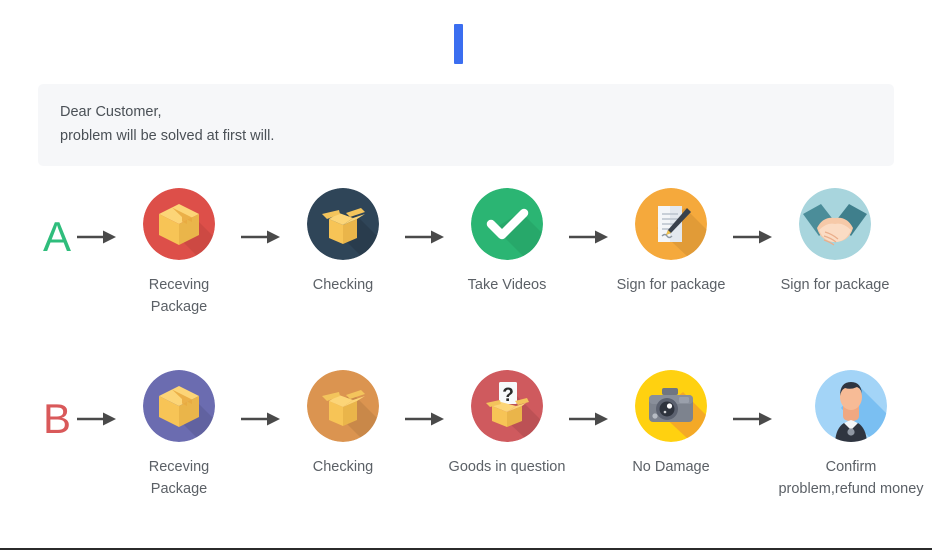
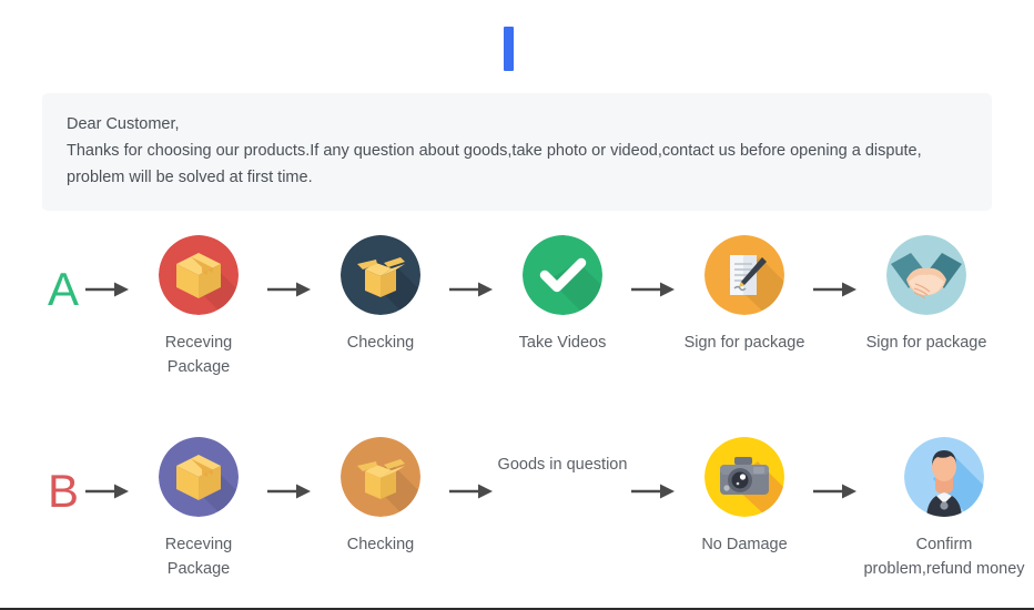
  Dear Customer,
+ Thanks for choosing our products.If any question about goods,take photo or videod,contact us before opening a dispute,
- problem will be solved at first will.
+ problem will be solved at first time.
  A
  Receving Package
  Checking
  Take Videos
  Sign for package
  Sign for package
  B
  Receving Package
  Checking
- ?
  Goods in question
  No Damage
  Confirm problem,refund money
